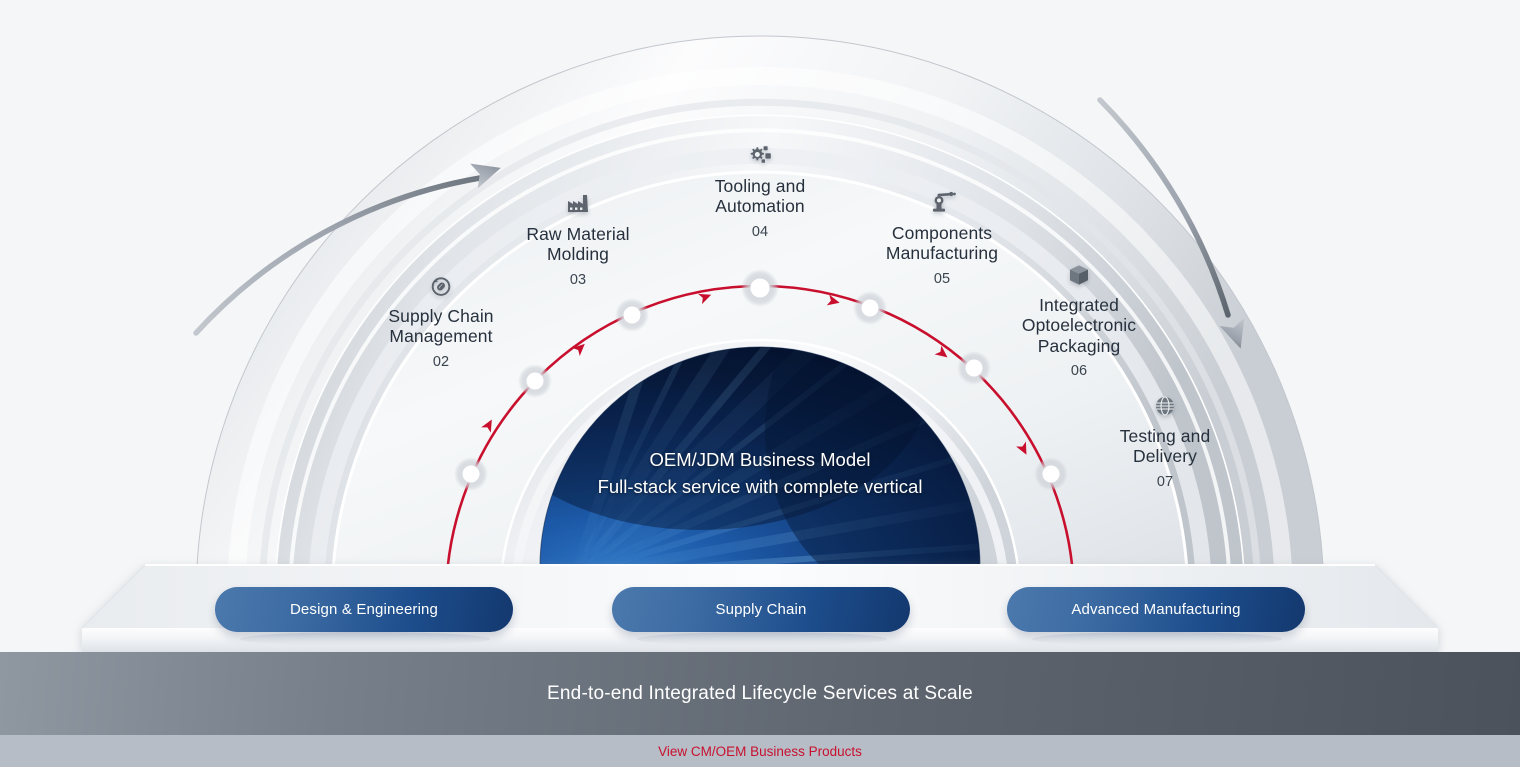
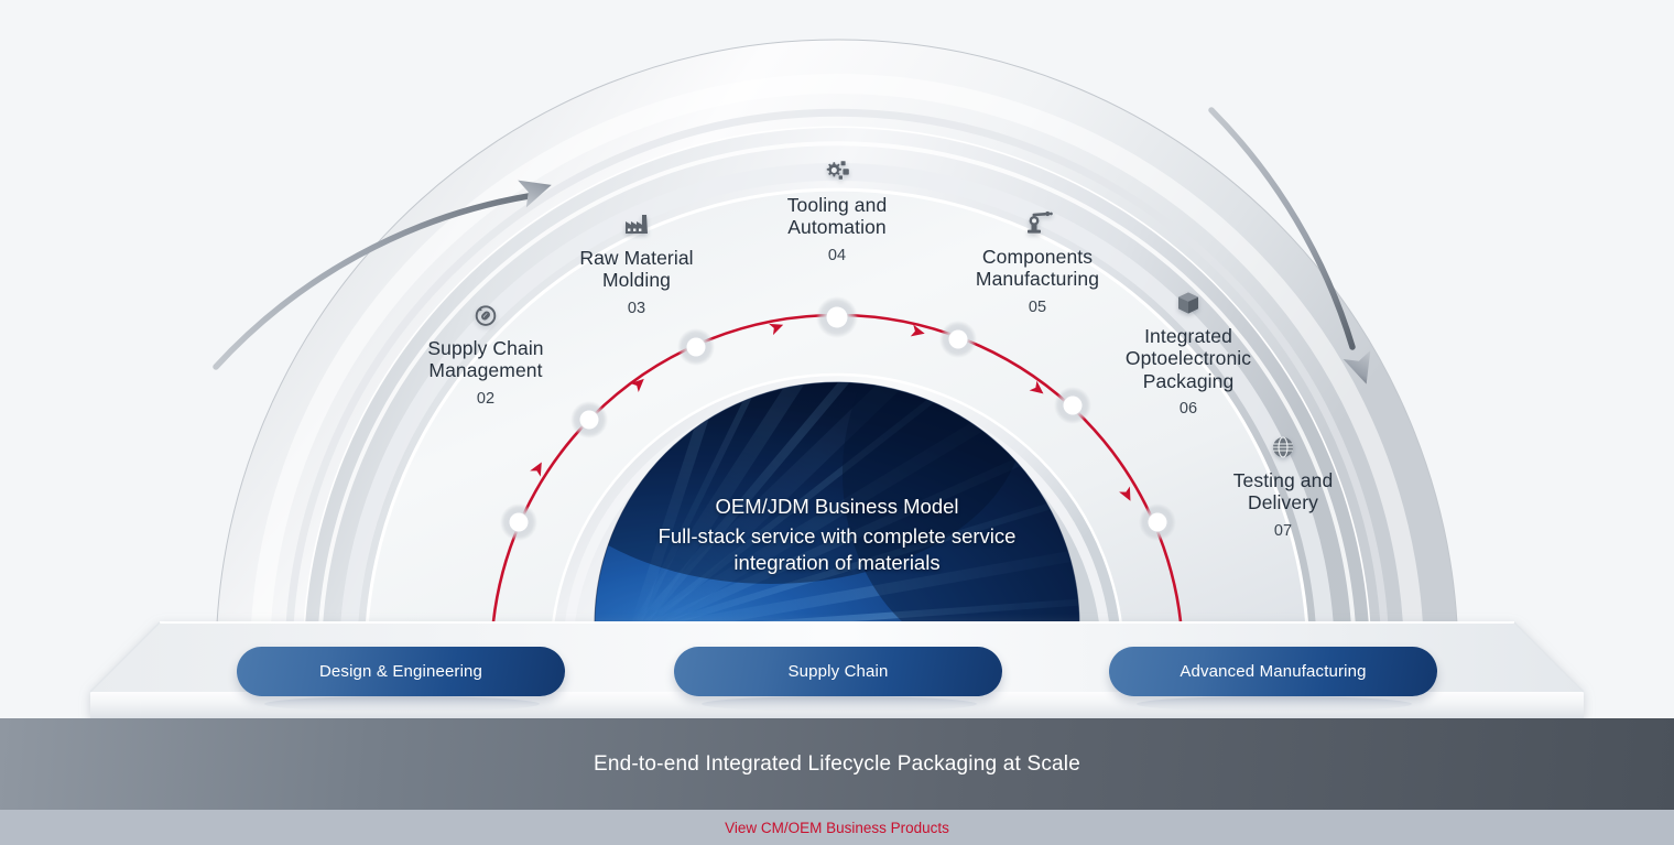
  Supply Chain
  Management
  02
  Raw Material
  Molding
  03
  Tooling and
  Automation
  04
  Components
  Manufacturing
  05
  Integrated
  Optoelectronic
  Packaging
  06
  Testing and
  Delivery
  07
  OEM/JDM Business Model
- Full-stack service with complete vertical
+ Full-stack service with complete service
+ integration of materials
  Design & Engineering
  Supply Chain
  Advanced Manufacturing
- End-to-end Integrated Lifecycle Services at Scale
+ End-to-end Integrated Lifecycle Packaging at Scale
  View CM/OEM Business Products
